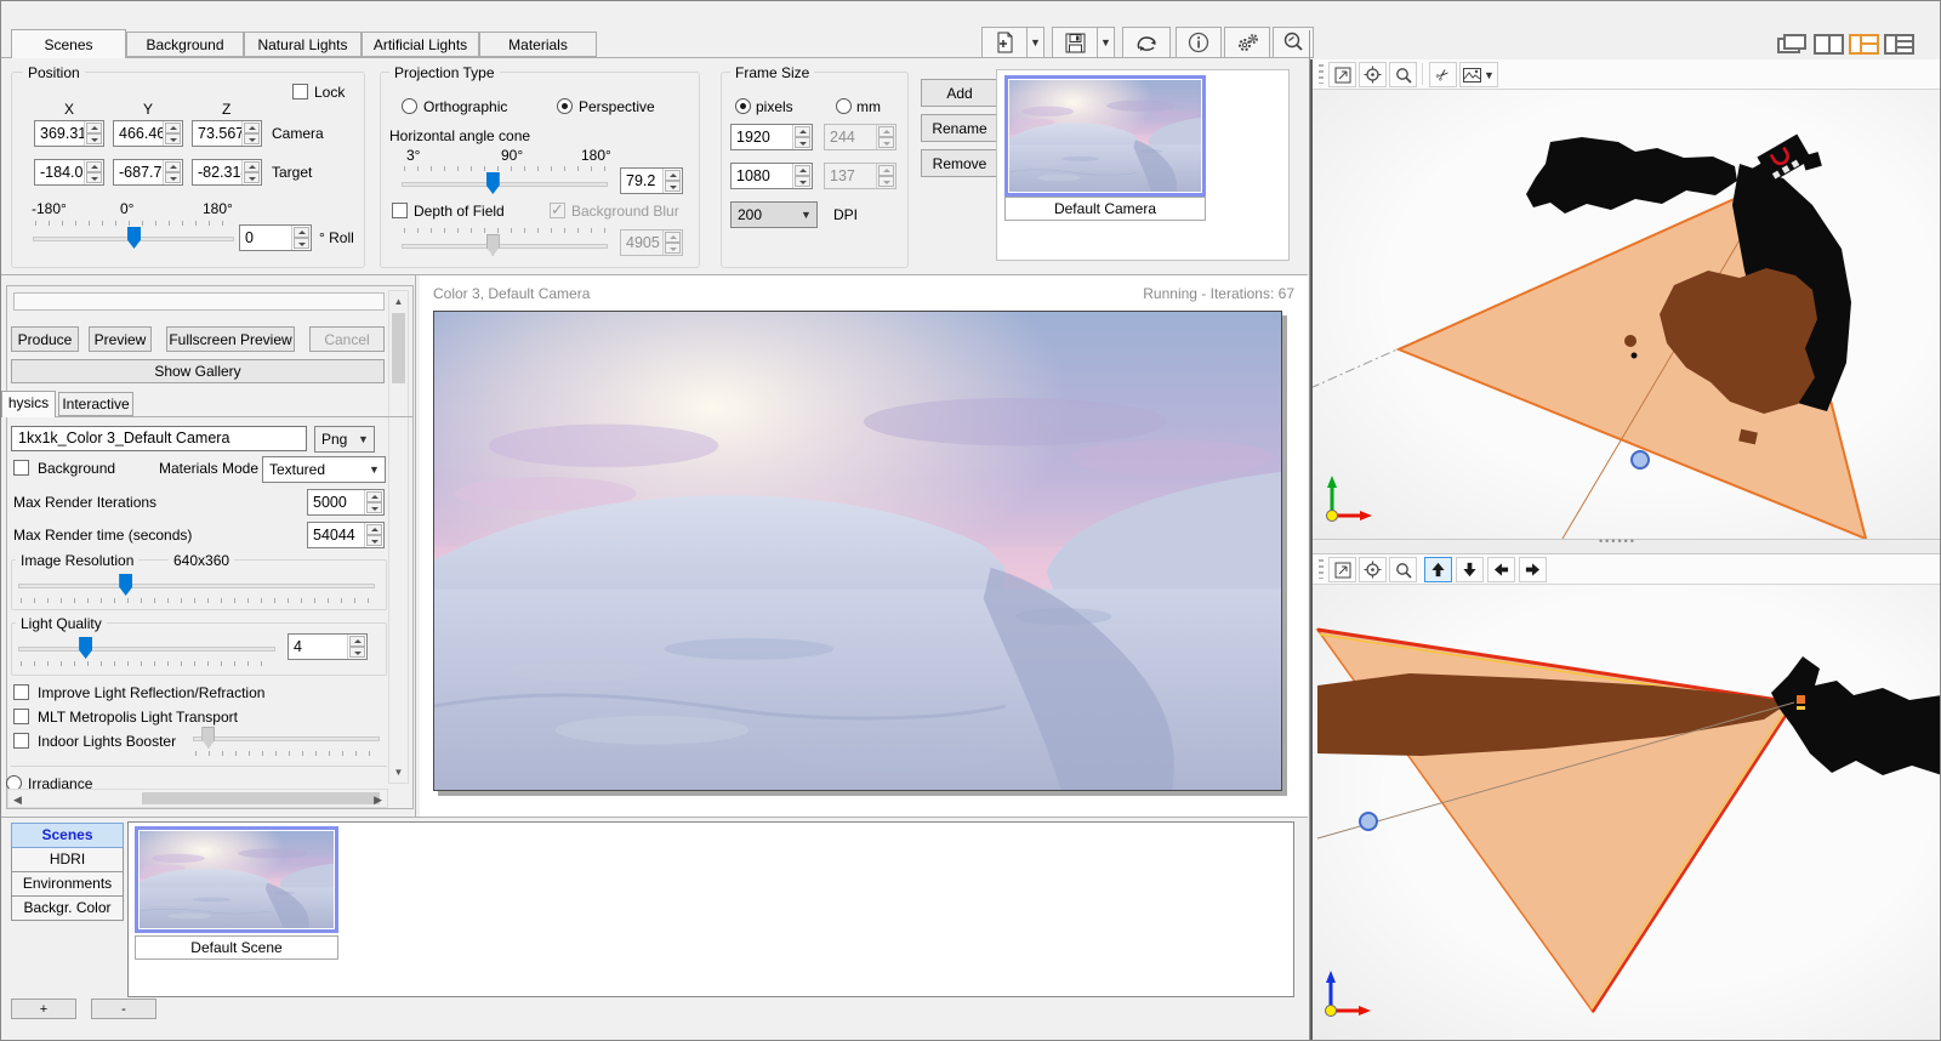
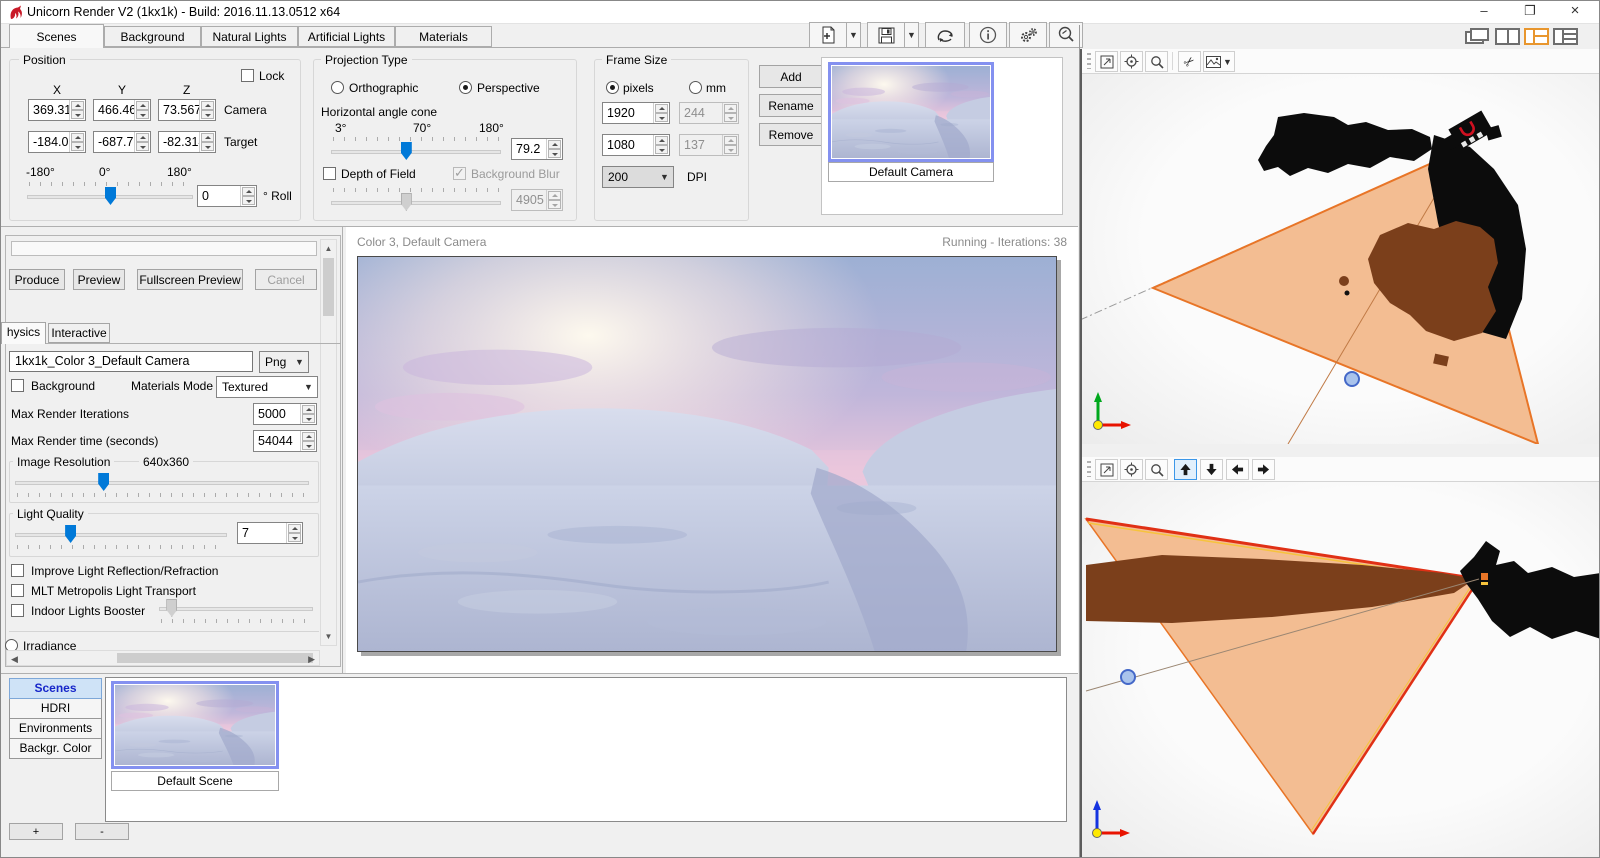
+ Unicorn Render V2 (1kx1k) - Build: 2016.11.13.0512 x64
+ –
+ ❐
+ ×
  Scenes
  Background
  Natural Lights
  Artificial Lights
  Materials
  ▼
  ▼
  Position
  Lock
  X
  Y
  Z
  369.31
  466.46
  73.567
  Camera
  -184.0
  -687.7
  -82.31
  Target
  -180°
  0°
  180°
  0
  ° Roll
  Projection Type
  Orthographic
  Perspective
  Horizontal angle cone
  3°
- 90°
+ 70°
  180°
  79.2
  Depth of Field
  Background Blur
  4905
  Frame Size
  pixels
  mm
  1920
  244
  1080
  137
  200
  ▼
  DPI
  Add
  Rename
  Remove
  Default Camera
  ▲
  ▼
  Produce
  Preview
  Fullscreen Preview
  Cancel
- Show Gallery
  hysics
  Interactive
  1kx1k_Color 3_Default Camera
  Png
  ▼
  Background
  Materials Mode
  Textured
  ▼
  Max Render Iterations
  5000
  Max Render time (seconds)
  54044
  Image Resolution
  640x360
  Light Quality
- 4
+ 7
  Improve Light Reflection/Refraction
  MLT Metropolis Light Transport
  Indoor Lights Booster
  Irradiance
  ◀
  ▶
  Color 3, Default Camera
- Running - Iterations: 67
+ Running - Iterations: 38
  Scenes
  HDRI
  Environments
  Backgr. Color
  Default Scene
  +
  -
  ▼
- ••••••
